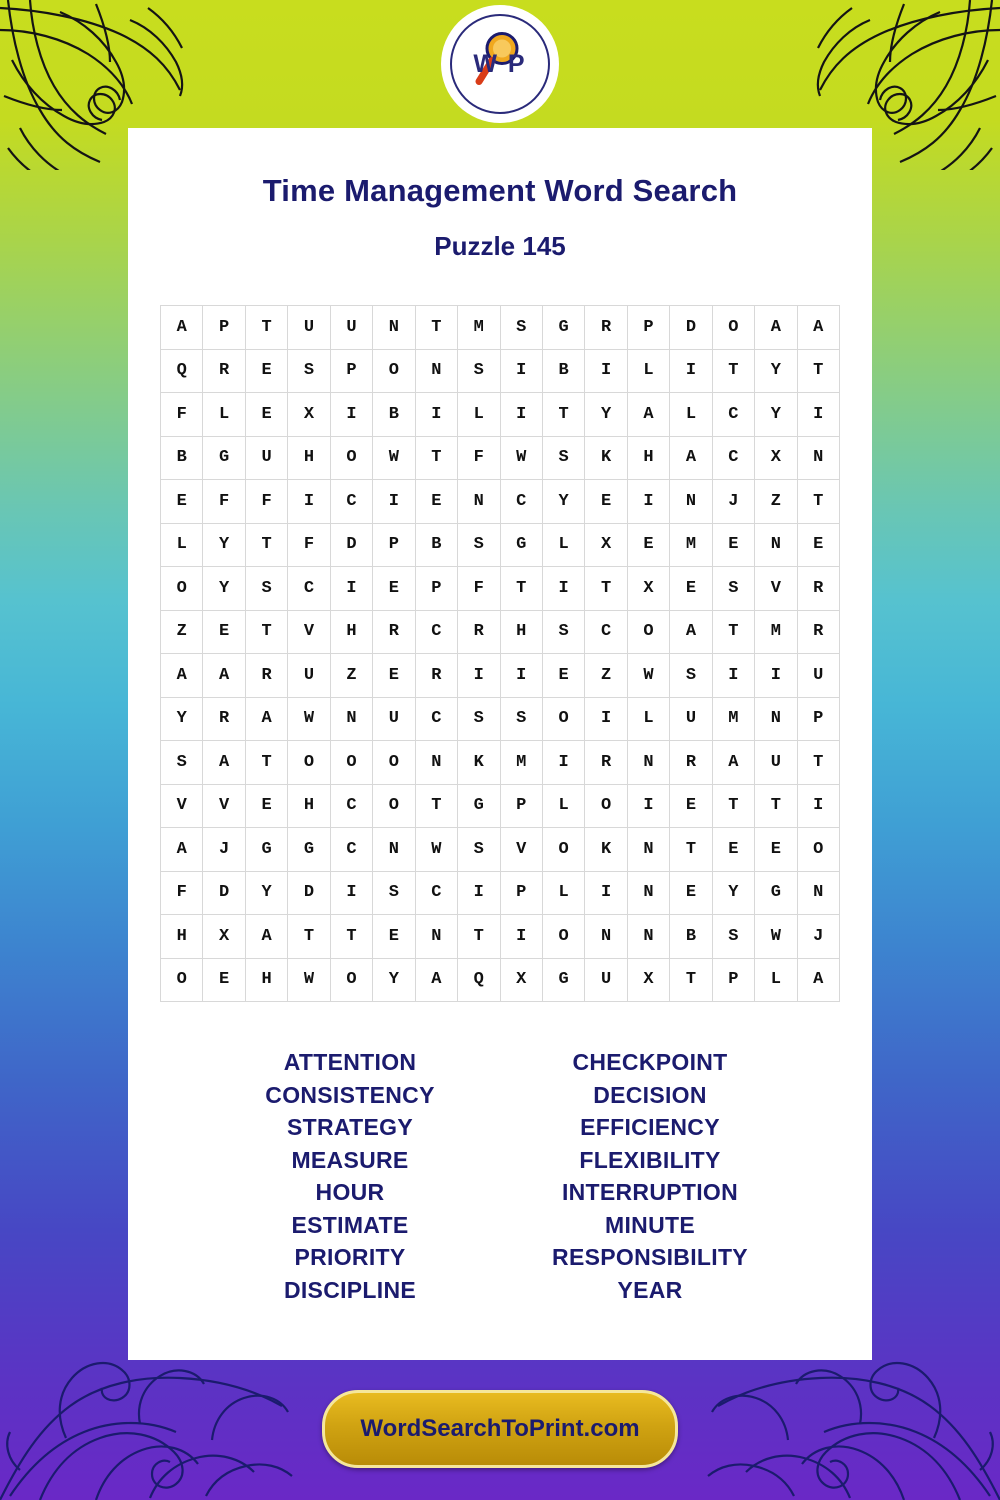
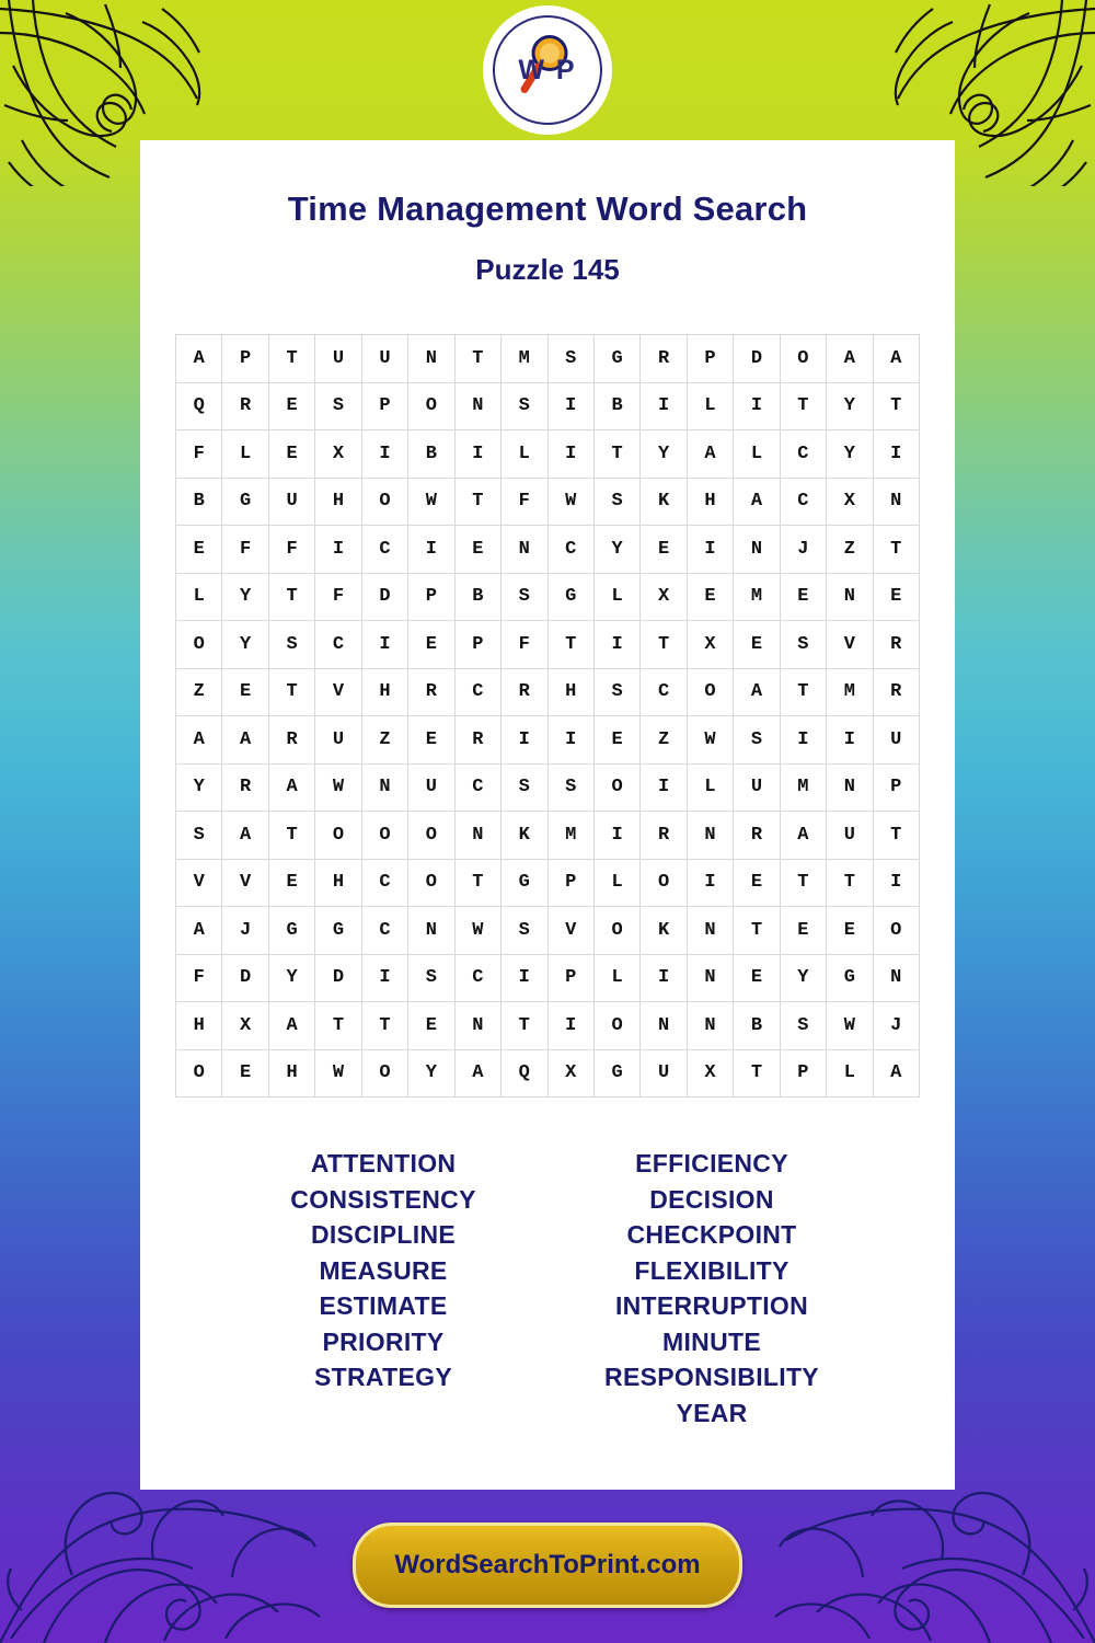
  W P
  Time Management Word Search
  Puzzle 145
  A	P	T	U	U	N	T	M	S	G	R	P	D	O	A	A
  Q	R	E	S	P	O	N	S	I	B	I	L	I	T	Y	T
  F	L	E	X	I	B	I	L	I	T	Y	A	L	C	Y	I
  B	G	U	H	O	W	T	F	W	S	K	H	A	C	X	N
  E	F	F	I	C	I	E	N	C	Y	E	I	N	J	Z	T
  L	Y	T	F	D	P	B	S	G	L	X	E	M	E	N	E
  O	Y	S	C	I	E	P	F	T	I	T	X	E	S	V	R
  Z	E	T	V	H	R	C	R	H	S	C	O	A	T	M	R
  A	A	R	U	Z	E	R	I	I	E	Z	W	S	I	I	U
  Y	R	A	W	N	U	C	S	S	O	I	L	U	M	N	P
  S	A	T	O	O	O	N	K	M	I	R	N	R	A	U	T
  V	V	E	H	C	O	T	G	P	L	O	I	E	T	T	I
  A	J	G	G	C	N	W	S	V	O	K	N	T	E	E	O
  F	D	Y	D	I	S	C	I	P	L	I	N	E	Y	G	N
  H	X	A	T	T	E	N	T	I	O	N	N	B	S	W	J
  O	E	H	W	O	Y	A	Q	X	G	U	X	T	P	L	A
  ATTENTION
  CONSISTENCY
- STRATEGY
+ DISCIPLINE
  MEASURE
- HOUR
  ESTIMATE
  PRIORITY
- DISCIPLINE
+ STRATEGY
- CHECKPOINT
+ EFFICIENCY
  DECISION
- EFFICIENCY
+ CHECKPOINT
  FLEXIBILITY
  INTERRUPTION
  MINUTE
  RESPONSIBILITY
  YEAR
  WordSearchToPrint.com
